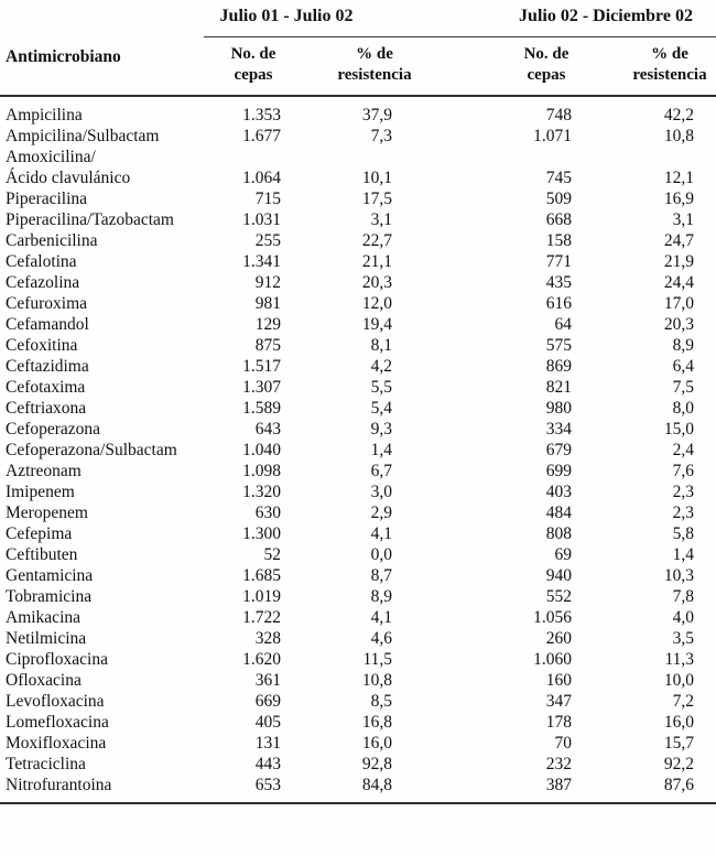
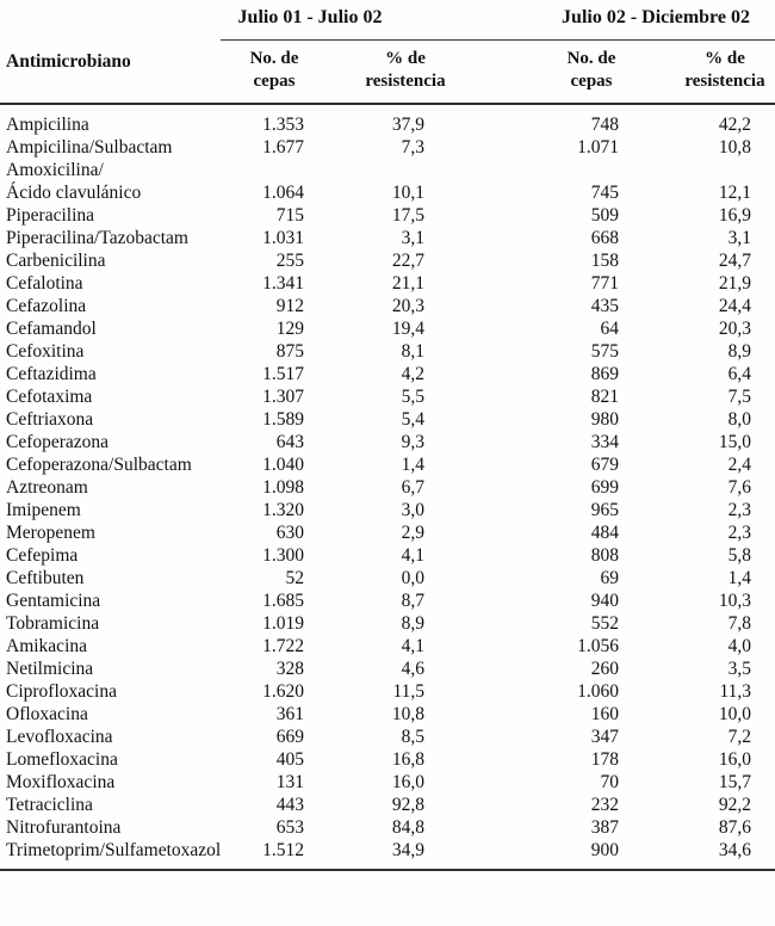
  Julio 01 - Julio 02
  Julio 02 - Diciembre 02
  Antimicrobiano
  No. de
  cepas
  % de
  resistencia
  No. de
  cepas
  % de
  resistencia
  Ampicilina	1.353	37,9	748	42,2
  Ampicilina/Sulbactam	1.677	7,3	1.071	10,8
  Amoxicilina/ Ácido clavulánico	1.064	10,1	745	12,1
  Piperacilina	715	17,5	509	16,9
  Piperacilina/Tazobactam	1.031	3,1	668	3,1
  Carbenicilina	255	22,7	158	24,7
  Cefalotina	1.341	21,1	771	21,9
  Cefazolina	912	20,3	435	24,4
- Cefuroxima	981	12,0	616	17,0
  Cefamandol	129	19,4	64	20,3
  Cefoxitina	875	8,1	575	8,9
  Ceftazidima	1.517	4,2	869	6,4
  Cefotaxima	1.307	5,5	821	7,5
  Ceftriaxona	1.589	5,4	980	8,0
  Cefoperazona	643	9,3	334	15,0
  Cefoperazona/Sulbactam	1.040	1,4	679	2,4
  Aztreonam	1.098	6,7	699	7,6
- Imipenem	1.320	3,0	403	2,3
+ Imipenem	1.320	3,0	965	2,3
  Meropenem	630	2,9	484	2,3
  Cefepima	1.300	4,1	808	5,8
  Ceftibuten	52	0,0	69	1,4
  Gentamicina	1.685	8,7	940	10,3
  Tobramicina	1.019	8,9	552	7,8
  Amikacina	1.722	4,1	1.056	4,0
  Netilmicina	328	4,6	260	3,5
  Ciprofloxacina	1.620	11,5	1.060	11,3
  Ofloxacina	361	10,8	160	10,0
  Levofloxacina	669	8,5	347	7,2
  Lomefloxacina	405	16,8	178	16,0
  Moxifloxacina	131	16,0	70	15,7
  Tetraciclina	443	92,8	232	92,2
  Nitrofurantoina	653	84,8	387	87,6
+ Trimetoprim/Sulfametoxazol	1.512	34,9	900	34,6
